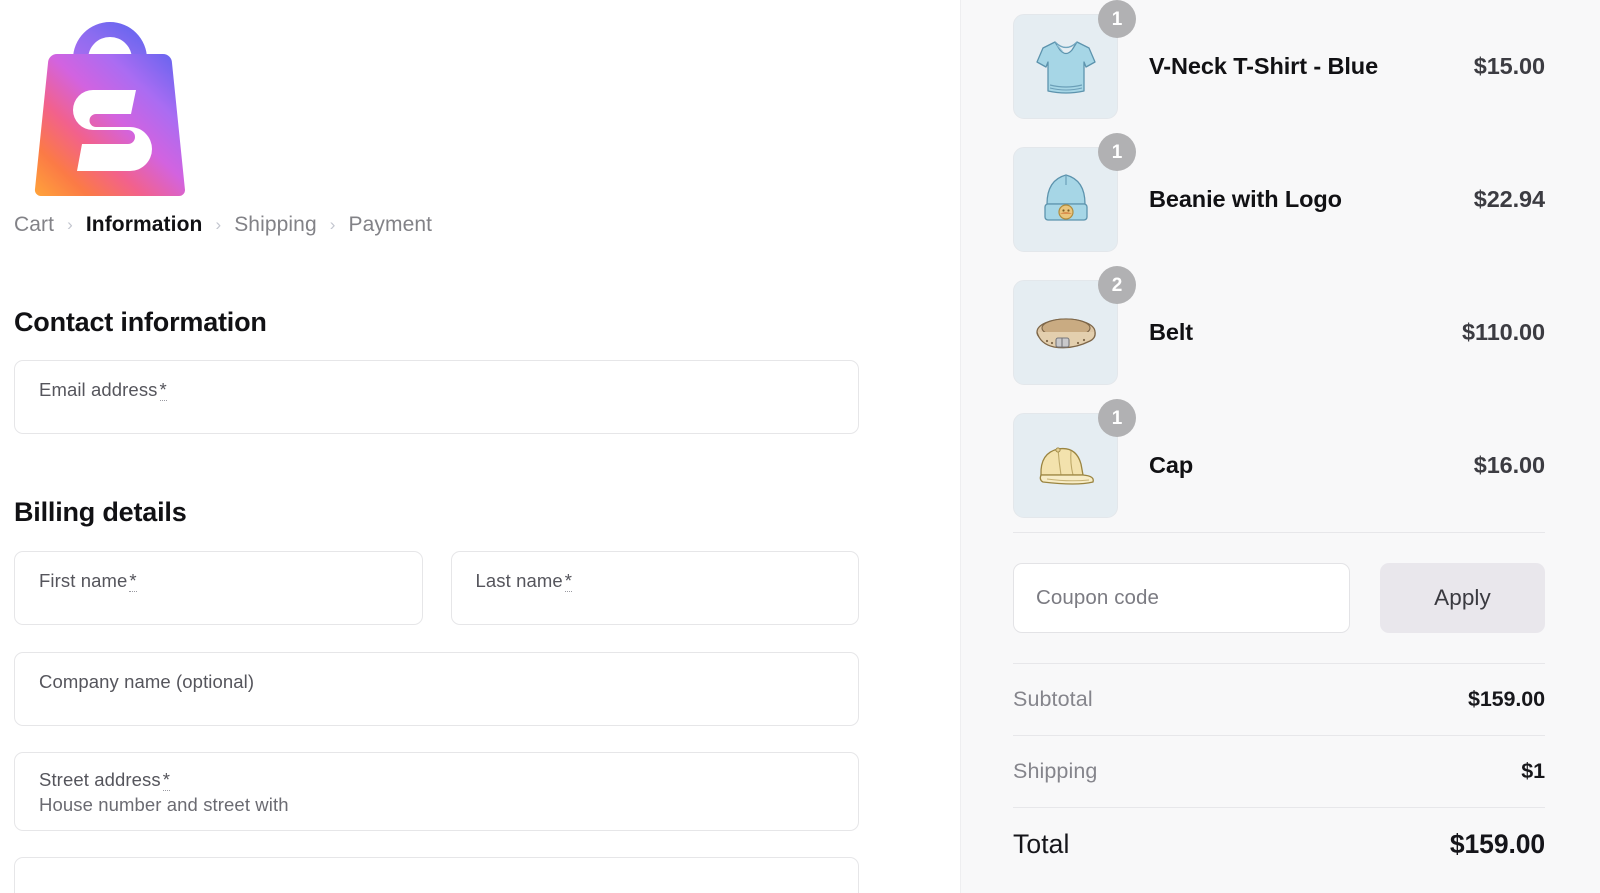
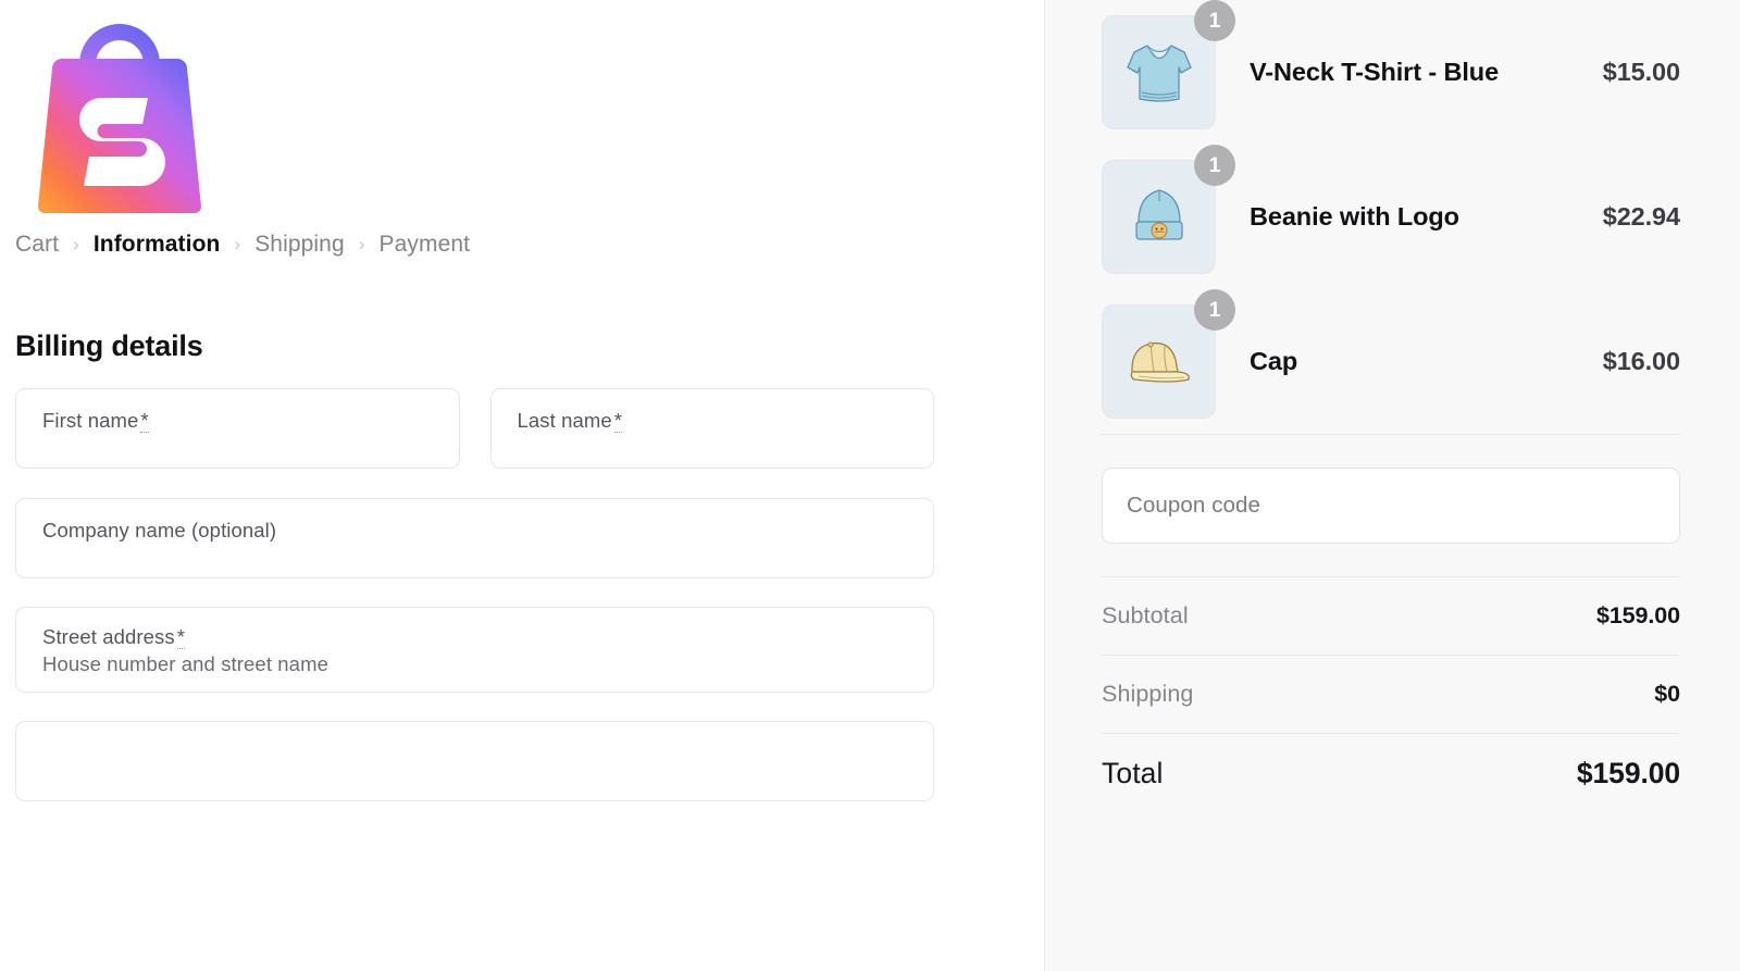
  Cart
  ›
  Information
  ›
  Shipping
  ›
  Payment
- Contact information
- Email address*
  Billing details
  First name*
  Last name*
  Company name (optional)
  Street address*
- House number and street with
+ House number and street name
  1
  V-Neck T-Shirt - Blue
  $15.00
  1
  Beanie with Logo
  $22.94
- 2
- Belt
- $110.00
  1
  Cap
  $16.00
  Coupon code
- Apply
  Subtotal
  $159.00
  Shipping
- $1
+ $0
  Total
  $159.00
